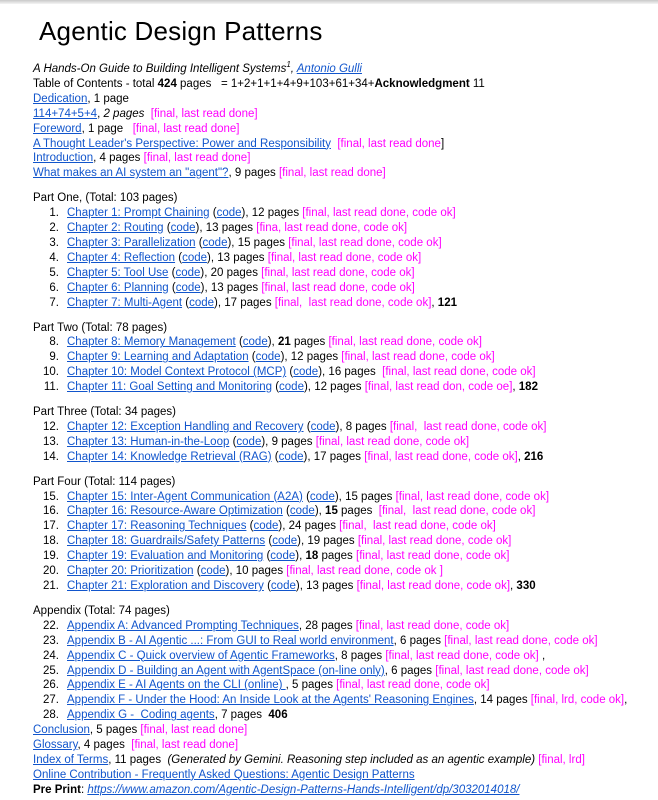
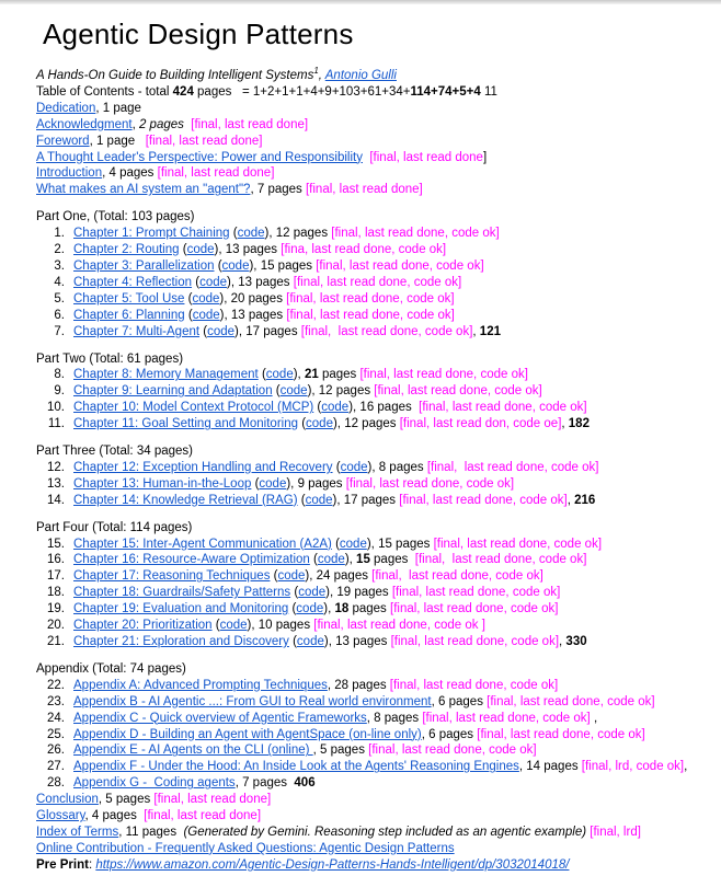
  Agentic Design Patterns
  A Hands-On Guide to Building Intelligent Systems1, Antonio Gulli
- Table of Contents - total 424 pages = 1+2+1+1+4+9+103+61+34+Acknowledgment 11
+ Table of Contents - total 424 pages = 1+2+1+1+4+9+103+61+34+114+74+5+4 11
  Dedication, 1 page
- 114+74+5+4, 2 pages [final, last read done]
+ Acknowledgment, 2 pages [final, last read done]
  Foreword, 1 page [final, last read done]
  A Thought Leader's Perspective: Power and Responsibility [final, last read done]
  Introduction, 4 pages [final, last read done]
- What makes an AI system an "agent"?, 9 pages [final, last read done]
+ What makes an AI system an "agent"?, 7 pages [final, last read done]
  Part One, (Total: 103 pages)
  1.
  Chapter 1: Prompt Chaining (code), 12 pages [final, last read done, code ok]
  2.
  Chapter 2: Routing (code), 13 pages [fina, last read done, code ok]
  3.
  Chapter 3: Parallelization (code), 15 pages [final, last read done, code ok]
  4.
  Chapter 4: Reflection (code), 13 pages [final, last read done, code ok]
  5.
  Chapter 5: Tool Use (code), 20 pages [final, last read done, code ok]
  6.
  Chapter 6: Planning (code), 13 pages [final, last read done, code ok]
  7.
  Chapter 7: Multi-Agent (code), 17 pages [final, last read done, code ok], 121
- Part Two (Total: 78 pages)
+ Part Two (Total: 61 pages)
  8.
  Chapter 8: Memory Management (code), 21 pages [final, last read done, code ok]
  9.
  Chapter 9: Learning and Adaptation (code), 12 pages [final, last read done, code ok]
  10.
  Chapter 10: Model Context Protocol (MCP) (code), 16 pages [final, last read done, code ok]
  11.
  Chapter 11: Goal Setting and Monitoring (code), 12 pages [final, last read don, code oe], 182
  Part Three (Total: 34 pages)
  12.
  Chapter 12: Exception Handling and Recovery (code), 8 pages [final, last read done, code ok]
  13.
  Chapter 13: Human-in-the-Loop (code), 9 pages [final, last read done, code ok]
  14.
  Chapter 14: Knowledge Retrieval (RAG) (code), 17 pages [final, last read done, code ok], 216
  Part Four (Total: 114 pages)
  15.
  Chapter 15: Inter-Agent Communication (A2A) (code), 15 pages [final, last read done, code ok]
  16.
  Chapter 16: Resource-Aware Optimization (code), 15 pages [final, last read done, code ok]
  17.
  Chapter 17: Reasoning Techniques (code), 24 pages [final, last read done, code ok]
  18.
  Chapter 18: Guardrails/Safety Patterns (code), 19 pages [final, last read done, code ok]
  19.
  Chapter 19: Evaluation and Monitoring (code), 18 pages [final, last read done, code ok]
  20.
  Chapter 20: Prioritization (code), 10 pages [final, last read done, code ok ]
  21.
  Chapter 21: Exploration and Discovery (code), 13 pages [final, last read done, code ok], 330
  Appendix (Total: 74 pages)
  22.
  Appendix A: Advanced Prompting Techniques, 28 pages [final, last read done, code ok]
  23.
  Appendix B - AI Agentic ...: From GUI to Real world environment, 6 pages [final, last read done, code ok]
  24.
  Appendix C - Quick overview of Agentic Frameworks, 8 pages [final, last read done, code ok] ,
  25.
  Appendix D - Building an Agent with AgentSpace (on-line only), 6 pages [final, last read done, code ok]
  26.
  Appendix E - AI Agents on the CLI (online) , 5 pages [final, last read done, code ok]
  27.
  Appendix F - Under the Hood: An Inside Look at the Agents' Reasoning Engines, 14 pages [final, lrd, code ok],
  28.
  Appendix G - Coding agents, 7 pages 406
  Conclusion, 5 pages [final, last read done]
  Glossary, 4 pages [final, last read done]
  Index of Terms, 11 pages (Generated by Gemini. Reasoning step included as an agentic example) [final, lrd]
  Online Contribution - Frequently Asked Questions: Agentic Design Patterns
  Pre Print: https://www.amazon.com/Agentic-Design-Patterns-Hands-Intelligent/dp/3032014018/
